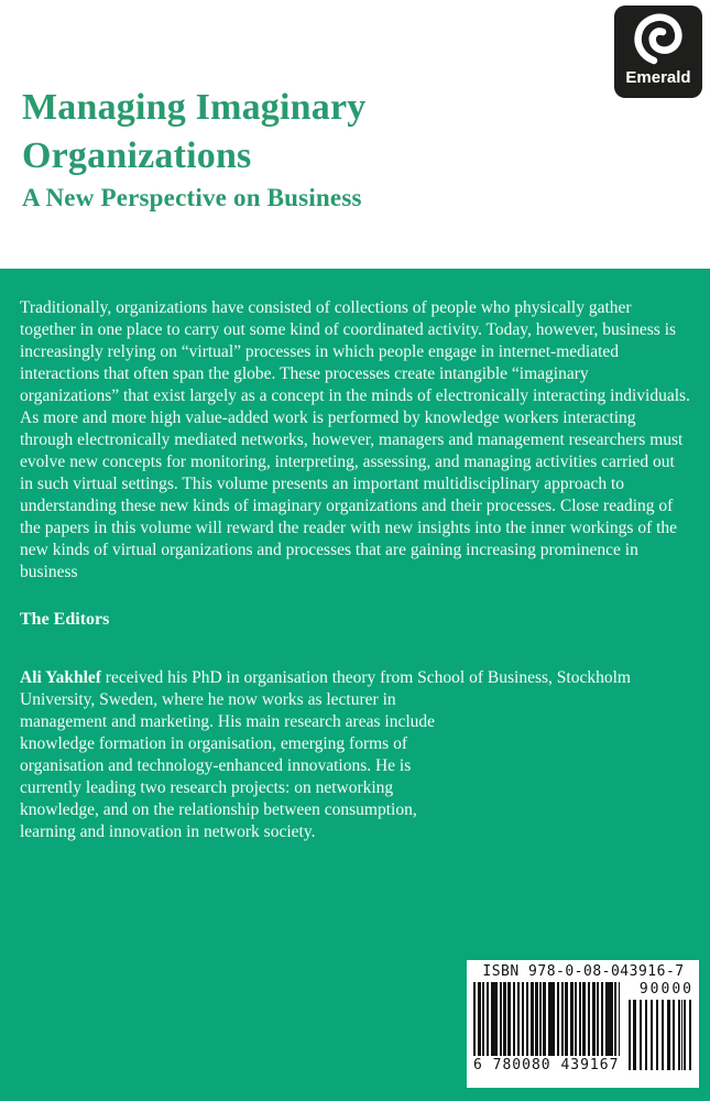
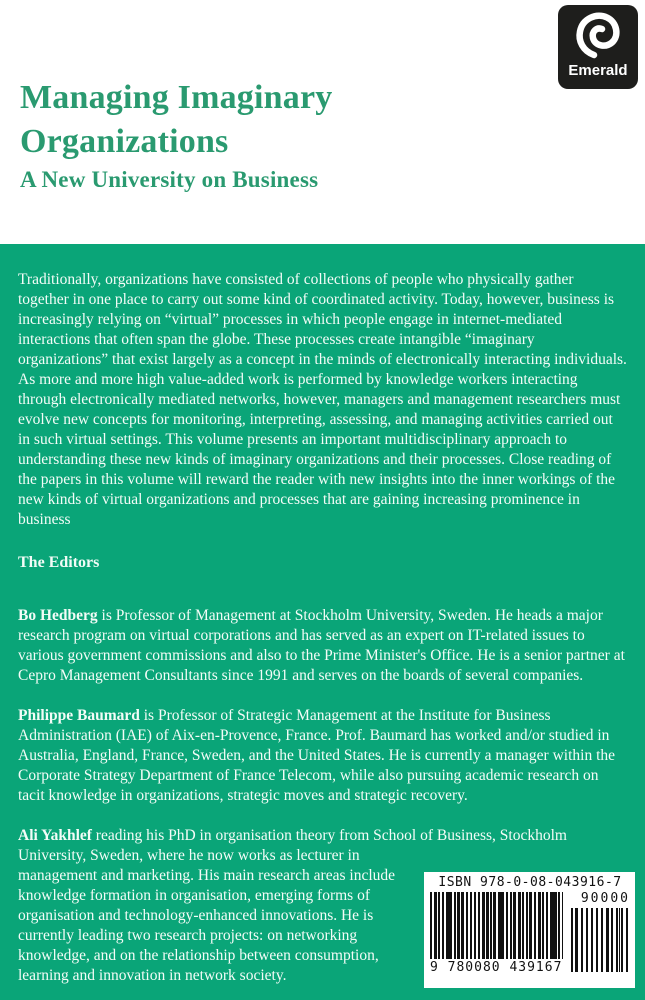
  Emerald
  Managing Imaginary Organizations
- A New Perspective on Business
+ A New University on Business
  Traditionally, organizations have consisted of collections of people who physically gather together in one place to carry out some kind of coordinated activity. Today, however, business is increasingly relying on “virtual” processes in which people engage in internet-mediated interactions that often span the globe. These processes create intangible “imaginary organizations” that exist largely as a concept in the minds of electronically interacting individuals. As more and more high value-added work is performed by knowledge workers interacting through electronically mediated networks, however, managers and management researchers must evolve new concepts for monitoring, interpreting, assessing, and managing activities carried out in such virtual settings. This volume presents an important multidisciplinary approach to understanding these new kinds of imaginary organizations and their processes. Close reading of the papers in this volume will reward the reader with new insights into the inner workings of the new kinds of virtual organizations and processes that are gaining increasing prominence in business
  The Editors
+ Bo Hedberg is Professor of Management at Stockholm University, Sweden. He heads a major research program on virtual corporations and has served as an expert on IT-related issues to various government commissions and also to the Prime Minister's Office. He is a senior partner at Cepro Management Consultants since 1991 and serves on the boards of several companies.
+ Philippe Baumard is Professor of Strategic Management at the Institute for Business Administration (IAE) of Aix-en-Provence, France. Prof. Baumard has worked and/or studied in Australia, England, France, Sweden, and the United States. He is currently a manager within the Corporate Strategy Department of France Telecom, while also pursuing academic research on tacit knowledge in organizations, strategic moves and strategic recovery.
- Ali Yakhlef received his PhD in organisation theory from School of Business, Stockholm
+ Ali Yakhlef reading his PhD in organisation theory from School of Business, Stockholm
  University, Sweden, where he now works as lecturer in management and marketing. His main research areas include knowledge formation in organisation, emerging forms of organisation and technology-enhanced innovations. He is currently leading two research projects: on networking knowledge, and on the relationship between consumption, learning and innovation in network society.
  ISBN 978-0-08-043916-7
- 6 780080 439167
+ 9 780080 439167
  90000
